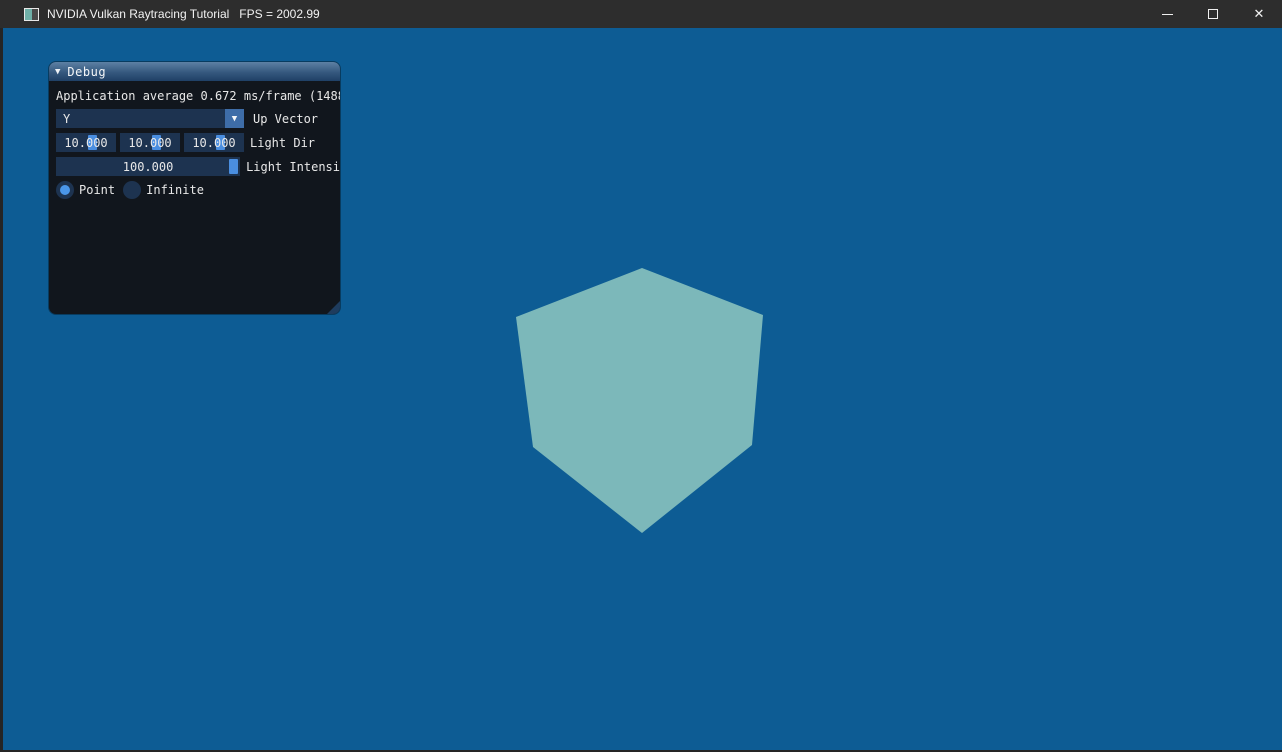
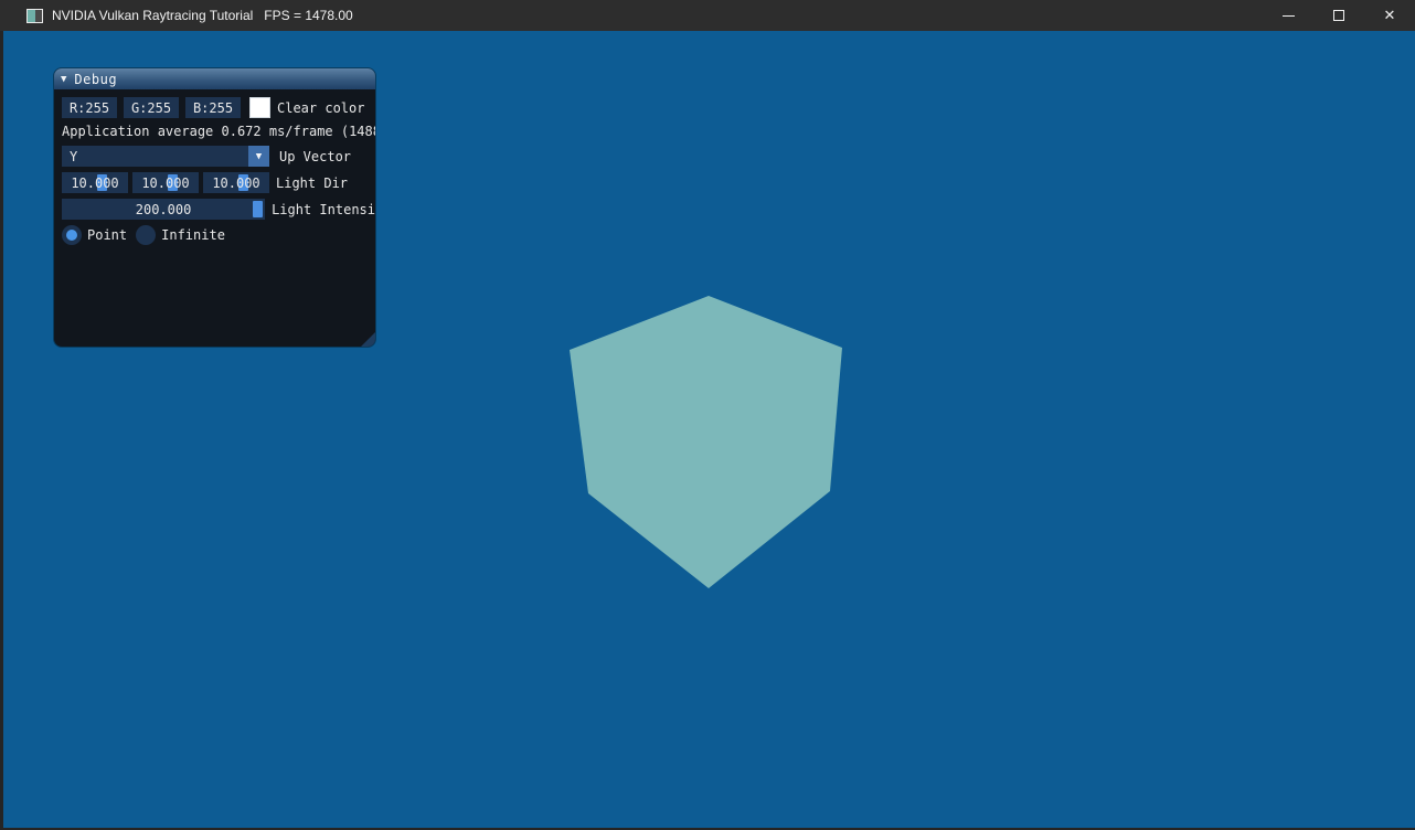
- NVIDIA Vulkan Raytracing Tutorial FPS = 2002.99
+ NVIDIA Vulkan Raytracing Tutorial FPS = 1478.00
  ✕
  ▼
  Debug
+ R:255
+ G:255
+ B:255
+ Clear color
  Application average 0.672 ms/frame (148
  Y
  ▼
  Up Vector
  10.000
  10.000
  10.000
  Light Dir
- 100.000
+ 200.000
  Light Intensi
  Point
  Infinite
